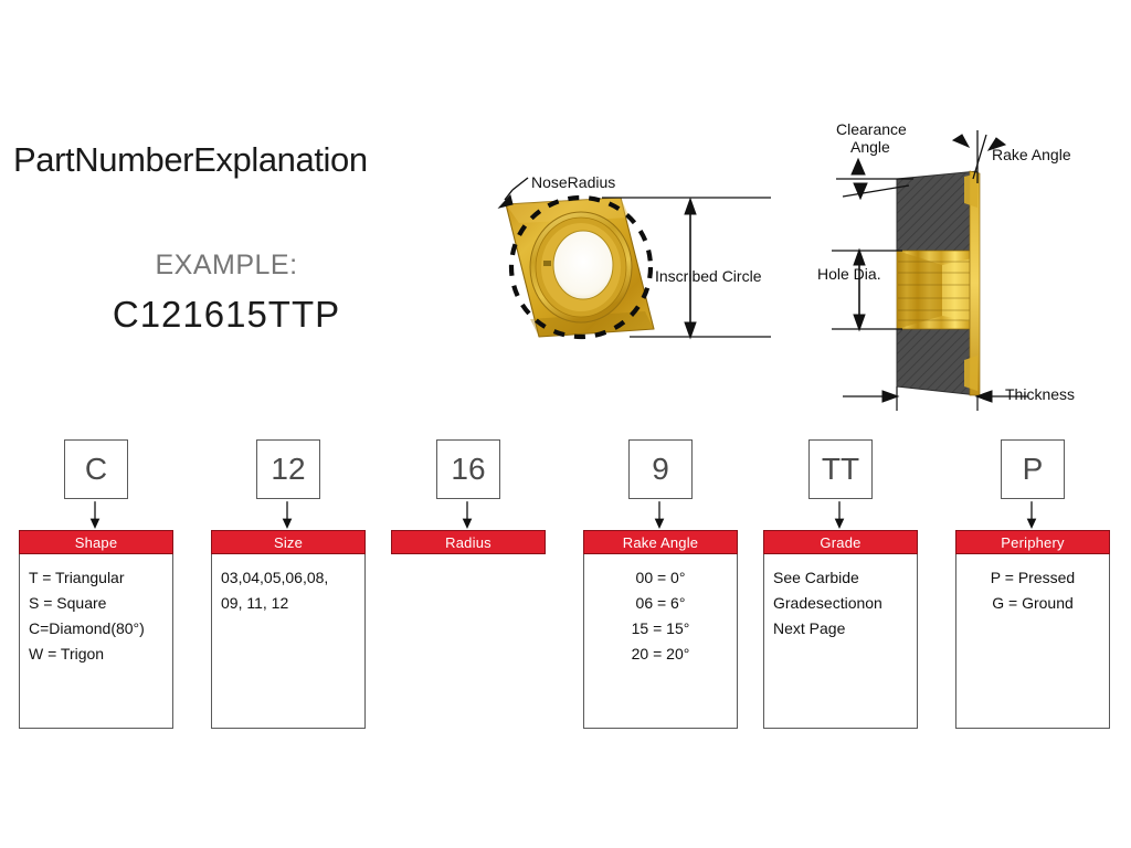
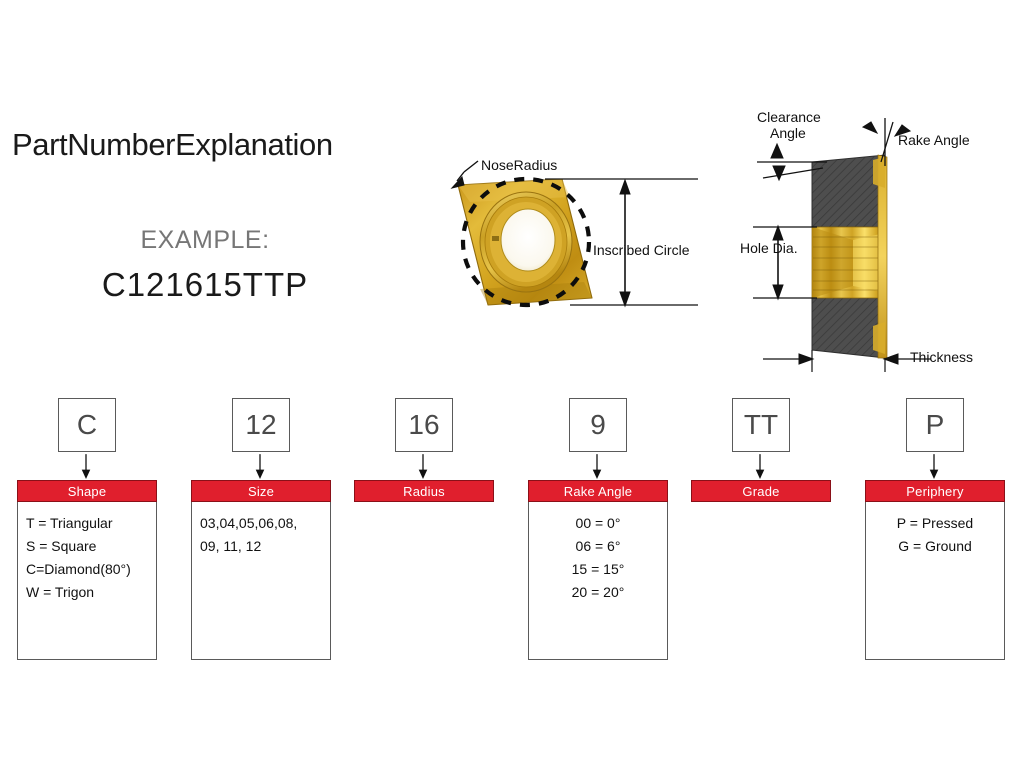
  PartNumberExplanation
  EXAMPLE:
  C121615TTP
  NoseRadius
  Inscribed Circle
  Clearance
  Angle
  Rake Angle
  Hole Dia.
  Thickness
  C
  Shape
  T = Triangular
  S = Square
  C=Diamond(80°)
  W = Trigon
  12
  Size
  03,04,05,06,08,
  09, 11, 12
  16
  Radius
  9
  Rake Angle
  00 = 0°
  06 = 6°
  15 = 15°
  20 = 20°
  TT
  Grade
- See Carbide
- Gradesectionon
- Next Page
  P
  Periphery
  P = Pressed
  G = Ground
